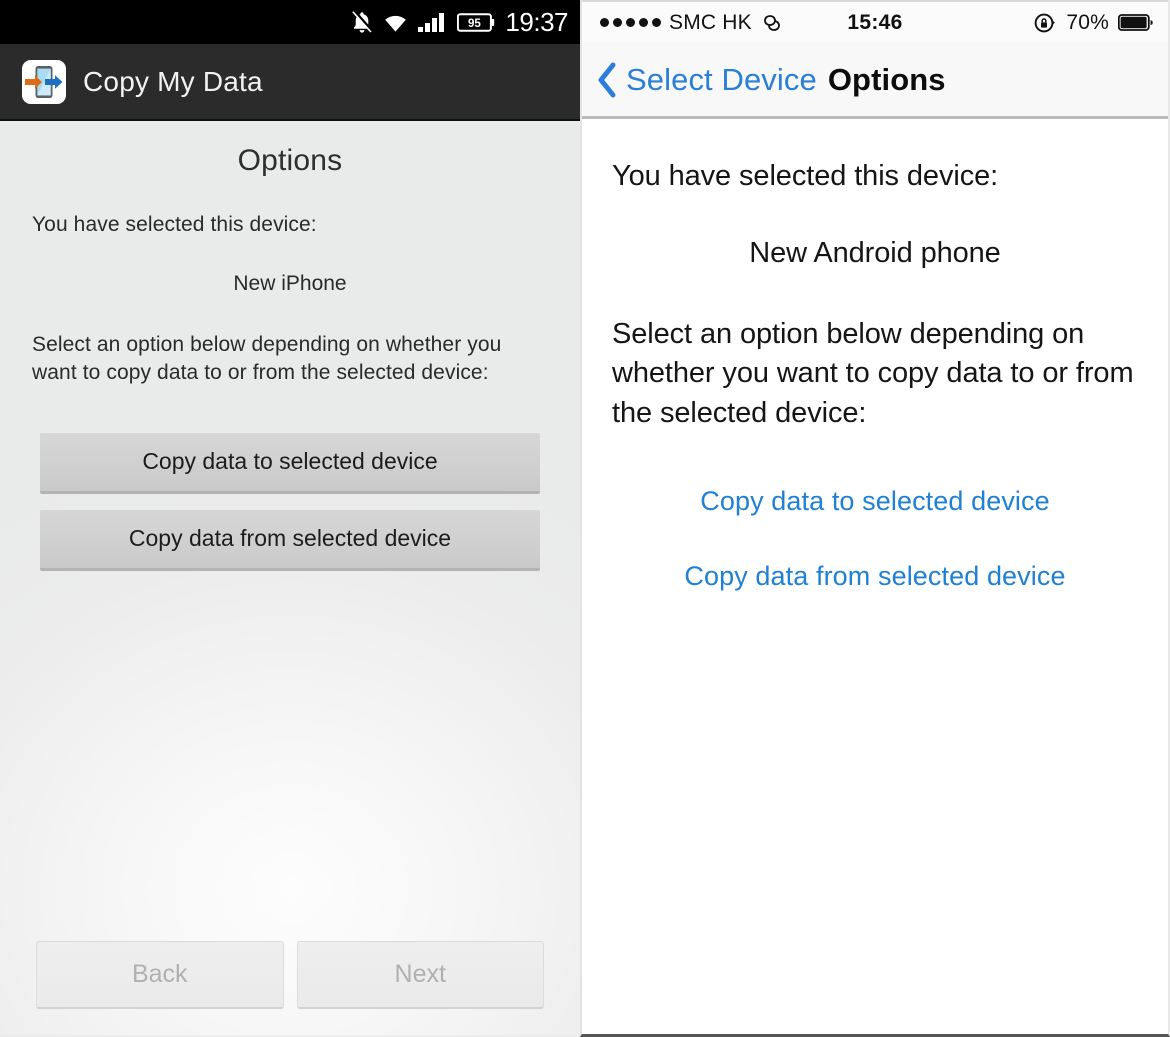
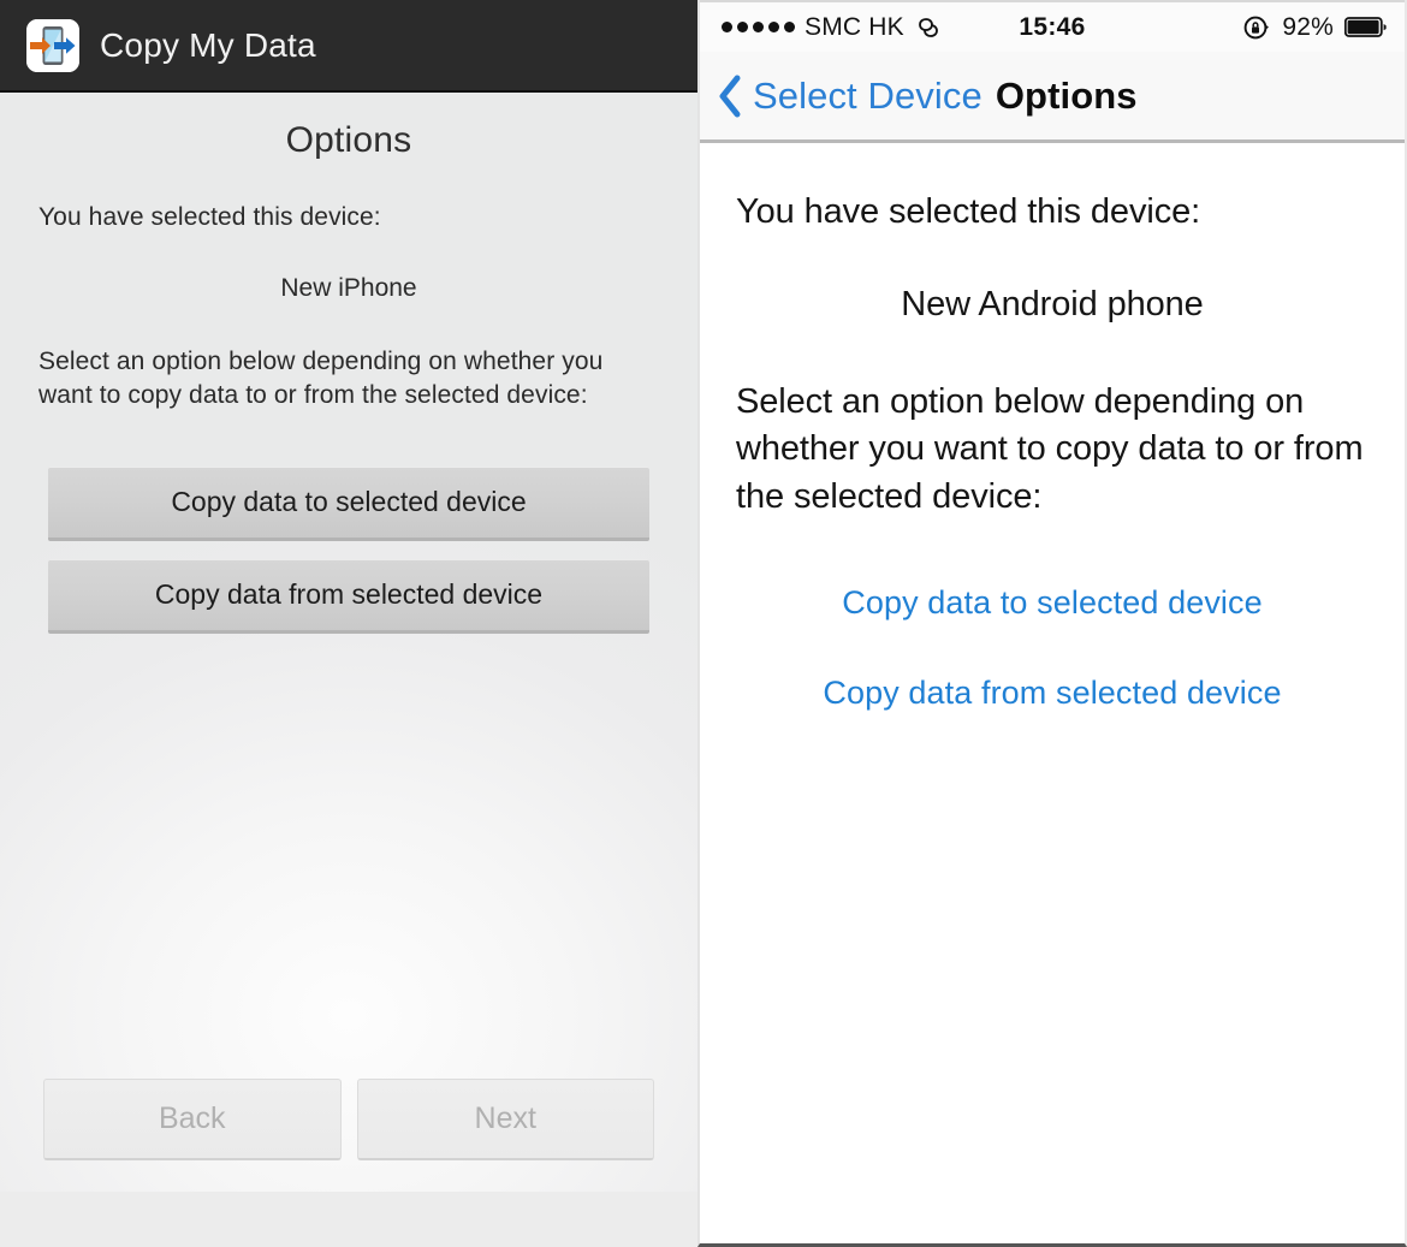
- 95
- 19:37
  Copy My Data
  Options
  You have selected this device:
  New iPhone
  Select an option below depending on whether you want to copy data to or from the selected device:
  Copy data to selected device
  Copy data from selected device
  Back
  Next
  SMC HK
  15:46
- 70%
+ 92%
  Select Device
  Options
  You have selected this device:
  New Android phone
  Select an option below depending on whether you want to copy data to or from the selected device:
  Copy data to selected device
  Copy data from selected device
